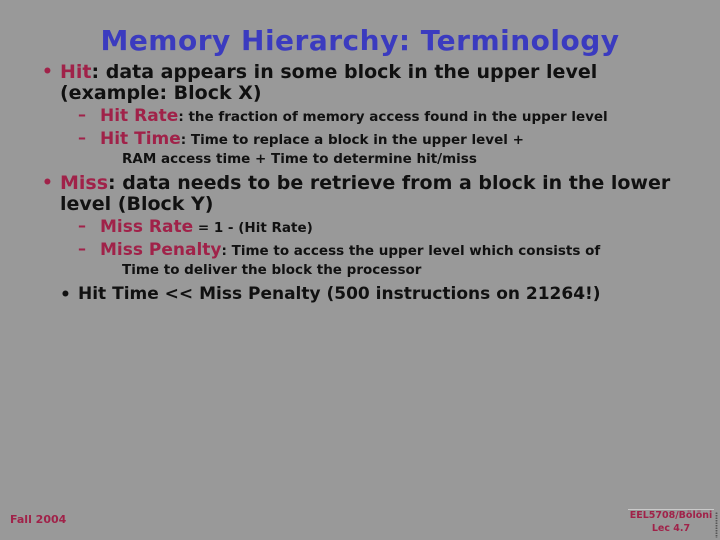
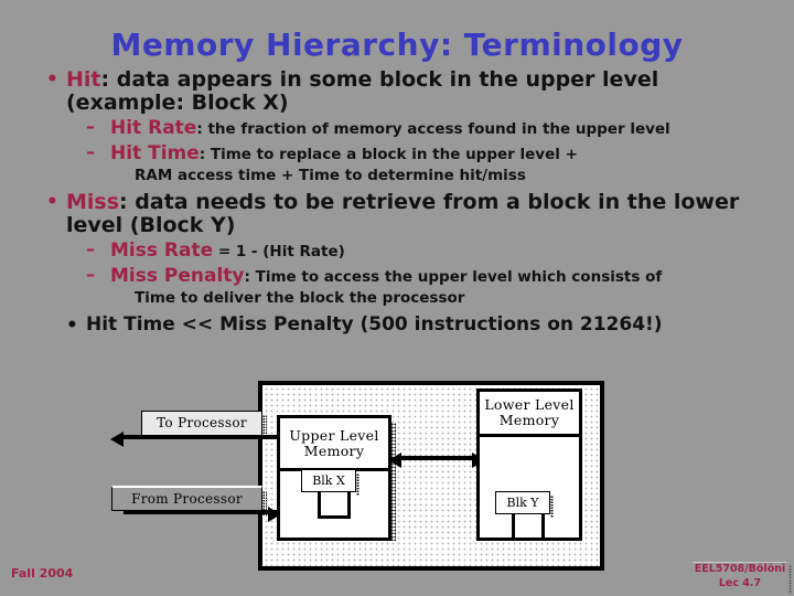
  Memory Hierarchy: Terminology
  •
  Hit: data appears in some block in the upper level (example: Block X)
  –
  Hit Rate: the fraction of memory access found in the upper level
  –
  Hit Time: Time to replace a block in the upper level +
  RAM access time + Time to determine hit/miss
  •
  Miss: data needs to be retrieve from a block in the lower level (Block Y)
  –
  Miss Rate = 1 - (Hit Rate)
  –
  Miss Penalty: Time to access the upper level which consists of
  Time to deliver the block the processor
  •
  Hit Time << Miss Penalty (500 instructions on 21264!)
+ To Processor
+ From Processor
+ Upper Level Memory
+ Blk X
+ Lower Level Memory
+ Blk Y
  Fall 2004
  EEL5708/Bölöni
  Lec 4.7
